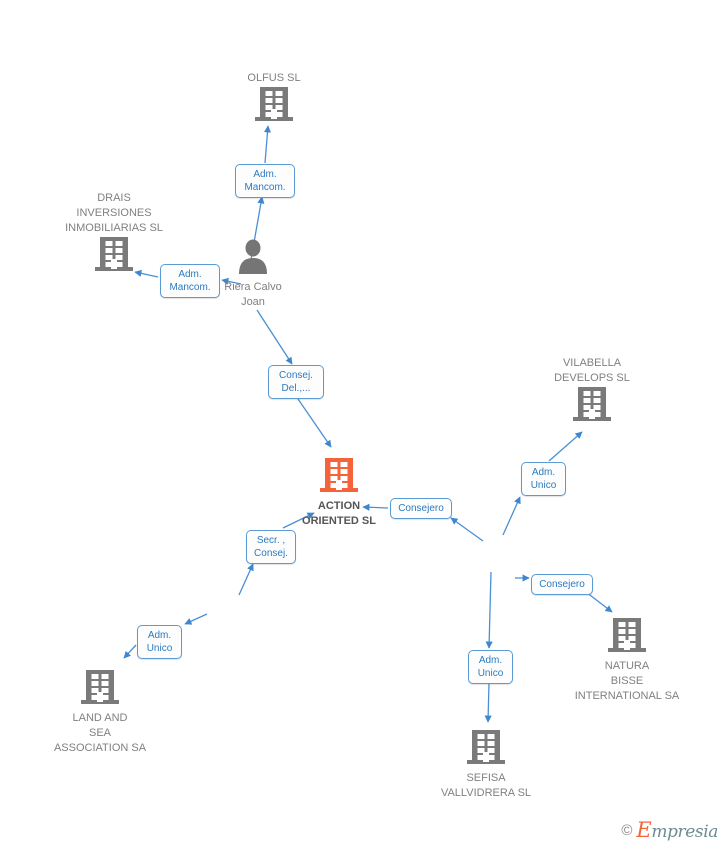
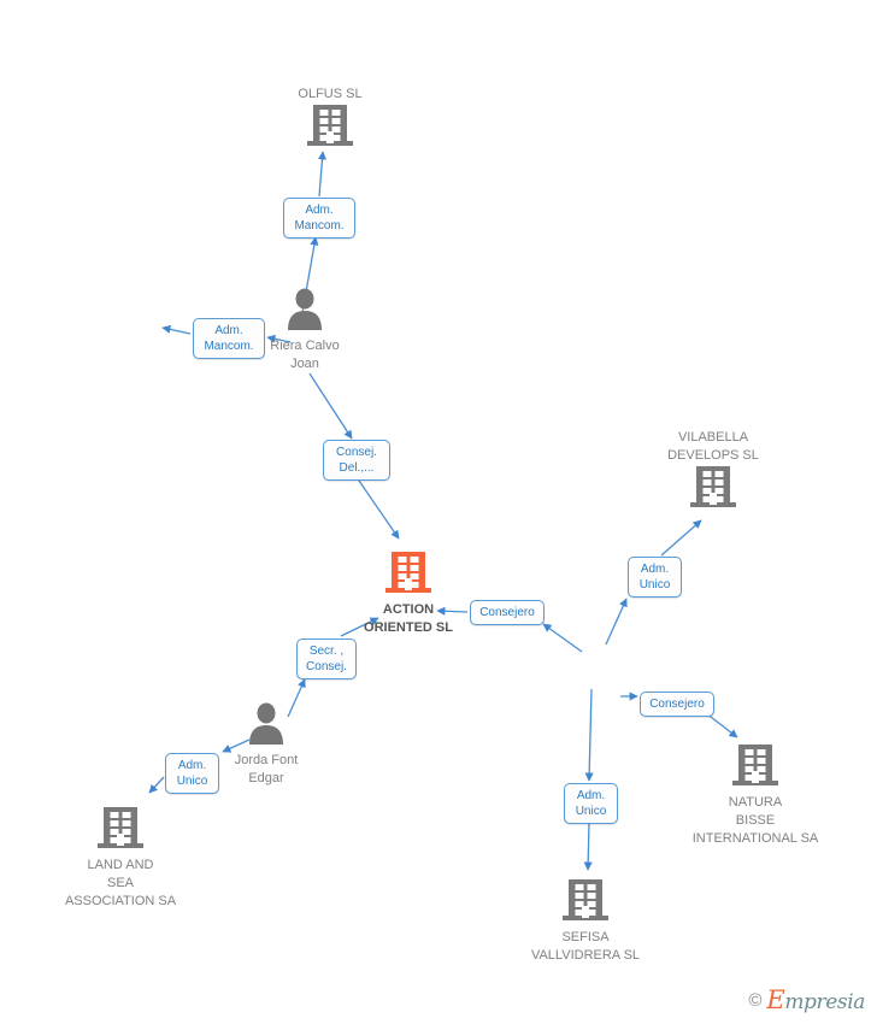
  OLFUS SL
- DRAIS INVERSIONES INMOBILIARIAS SL
  Riera Calvo Joan
  VILABELLA DEVELOPS SL
  ACTION ORIENTED SL
+ Jorda Font Edgar
  NATURA BISSE INTERNATIONAL SA
  LAND AND SEA ASSOCIATION SA
  SEFISA VALLVIDRERA SL
  Adm.
  Mancom.
  Adm.
  Mancom.
  Consej.
  Del.,...
  Consejero
  Adm.
  Unico
  Consejero
  Adm.
  Unico
  Secr. ,
  Consej.
  Adm.
  Unico
  ©
  Empresia
